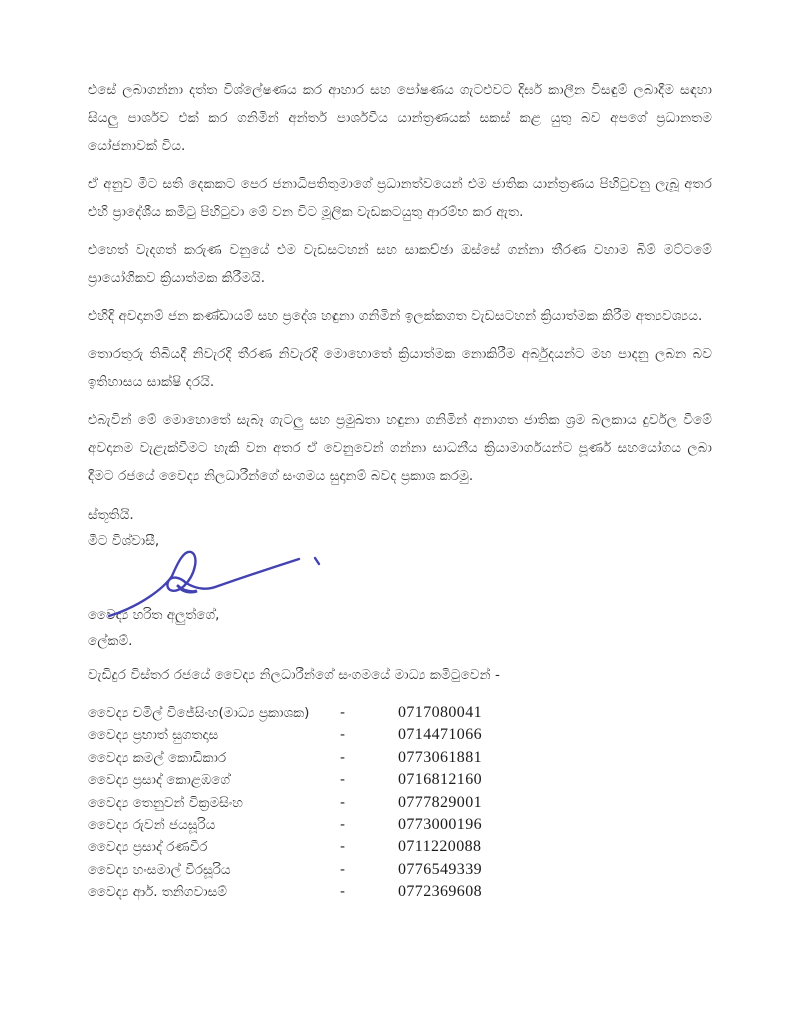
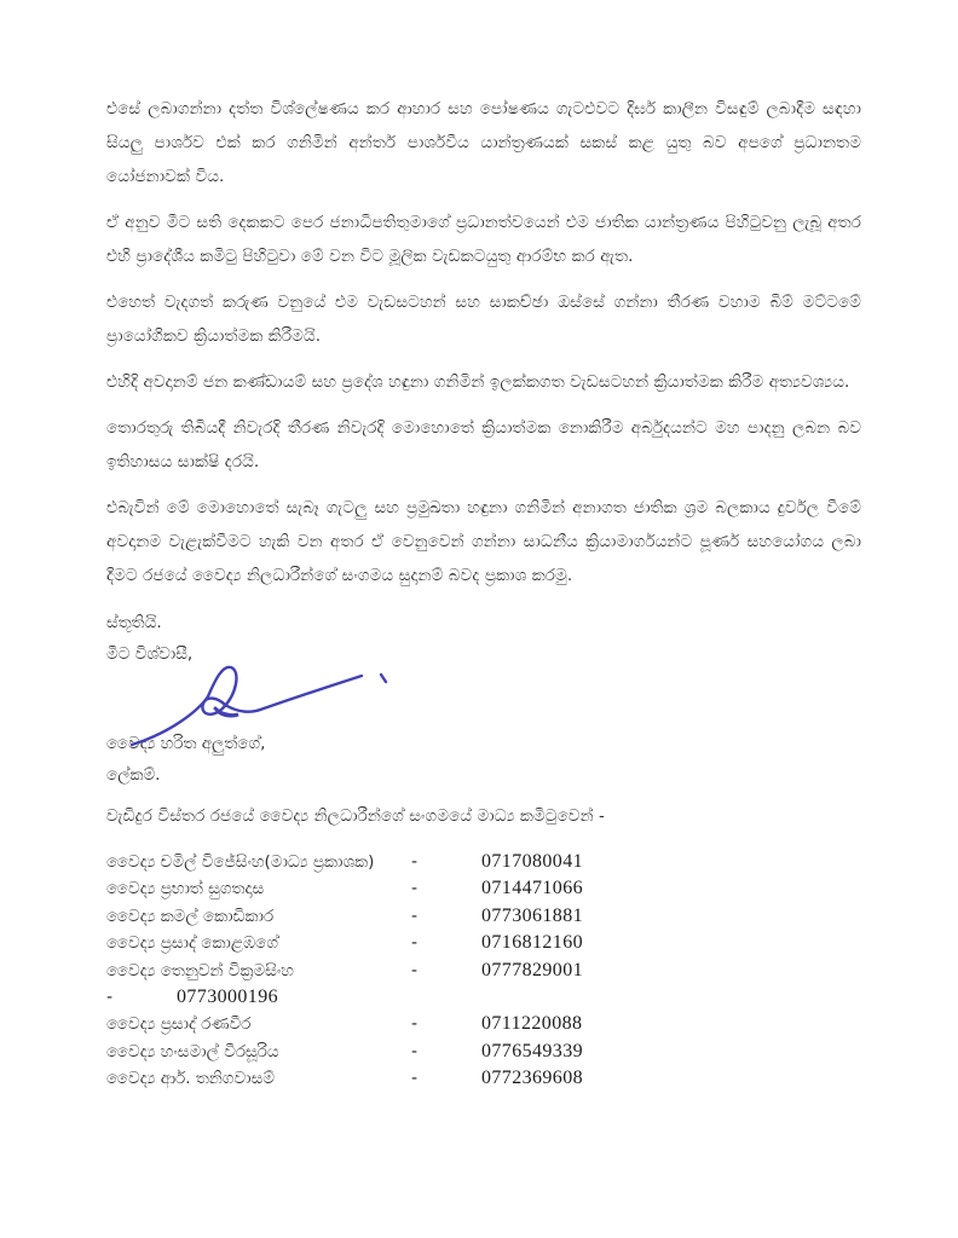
  එසේ ලබාගන්නා දත්ත විශ්ලේෂණය කර ආහාර සහ පෝෂණය ගැටළුවට දිර්ඝ කාලීන විසඳුම් ලබාදීම සඳහා සියලු පාර්ශව එක් කර ගනිමින් අන්තර් පාර්ශවීය යාන්ත්‍රණයක් සකස් කළ යුතු බව අපගේ ප්‍රධානතම යෝජනාවක් විය.
  ඒ අනුව මීට සති දෙකකට පෙර ජනාධිපතිතුමාගේ ප්‍රධානත්වයෙන් එම ජාතික යාන්ත්‍රණය පිහිටුවනු ලැබූ අතර එහි ප්‍රාදේශීය කමිටු පිහිටුවා මේ වන විට මූලික වැඩකටයුතු ආරම්භ කර ඇත.
  එහෙත් වැදගත් කරුණ වනුයේ එම වැඩසටහන් සහ සාකච්ඡා ඔස්සේ ගන්නා තීරණ වහාම බිම් මට්ටමේ ප්‍රායෝගිකව ක්‍රියාත්මක කිරීමයි.
  එහිදි අවදානම් ජන කණ්ඩායම් සහ ප්‍රදේශ හඳුනා ගනිමින් ඉලක්කගත වැඩසටහන් ක්‍රියාත්මක කිරීම අත්‍යවශ්‍යය.
  තොරතුරු තිබියදී නිවැරදි තීරණ නිවැරදි මොහොතේ ක්‍රියාත්මක නොකිරීම අර්බුදයන්ට මහ පාදනු ලබන බව ඉතිහාසය සාක්ෂි දරයි.
  එබැවින් මේ මොහොතේ සැබෑ ගැටලු සහ ප්‍රමුඛතා හඳුනා ගනිමින් අනාගත ජාතික ශ්‍රම බලකාය දුර්වල වීමේ අවදානම වැළැක්වීමට හැකි වන අතර ඒ වෙනුවෙන් ගන්නා සාධනීය ක්‍රියාමාර්ගයන්ට පූර්ණ සහයෝගය ලබා දීමට රජයේ වෛද්‍ය නිලධාරීන්ගේ සංගමය සුදානම් බවද ප්‍රකාශ කරමු.
  ස්තූතියි.
  මීට විශ්වාසී,
  වෛද්‍ය හරිත අලුත්ගේ,
  ලේකම්.
  වැඩිදුර විස්තර රජයේ වෛද්‍ය නිලධාරීන්ගේ සංගමයේ මාධ්‍ය කමිටුවෙන් -
  වෛද්‍ය චමිල් විජේසිංහ(මාධ්‍ය ප්‍රකාශක)
  -
  0717080041
  වෛද්‍ය ප්‍රභාත් සුගතදාස
  -
  0714471066
  වෛද්‍ය කමල් කොඩිකාර
  -
  0773061881
  වෛද්‍ය ප්‍රසාද් කොළඹගේ
  -
  0716812160
  වෛද්‍ය තෙනුවන් වික්‍රමසිංහ
  -
  0777829001
- වෛද්‍ය රුවන් ජයසූරිය
  -
  0773000196
  වෛද්‍ය ප්‍රසාද් රණවීර
  -
  0711220088
  වෛද්‍ය හංසමාල් වීරසූරිය
  -
  0776549339
  වෛද්‍ය ආර්. තනිගවාසම්
  -
  0772369608
